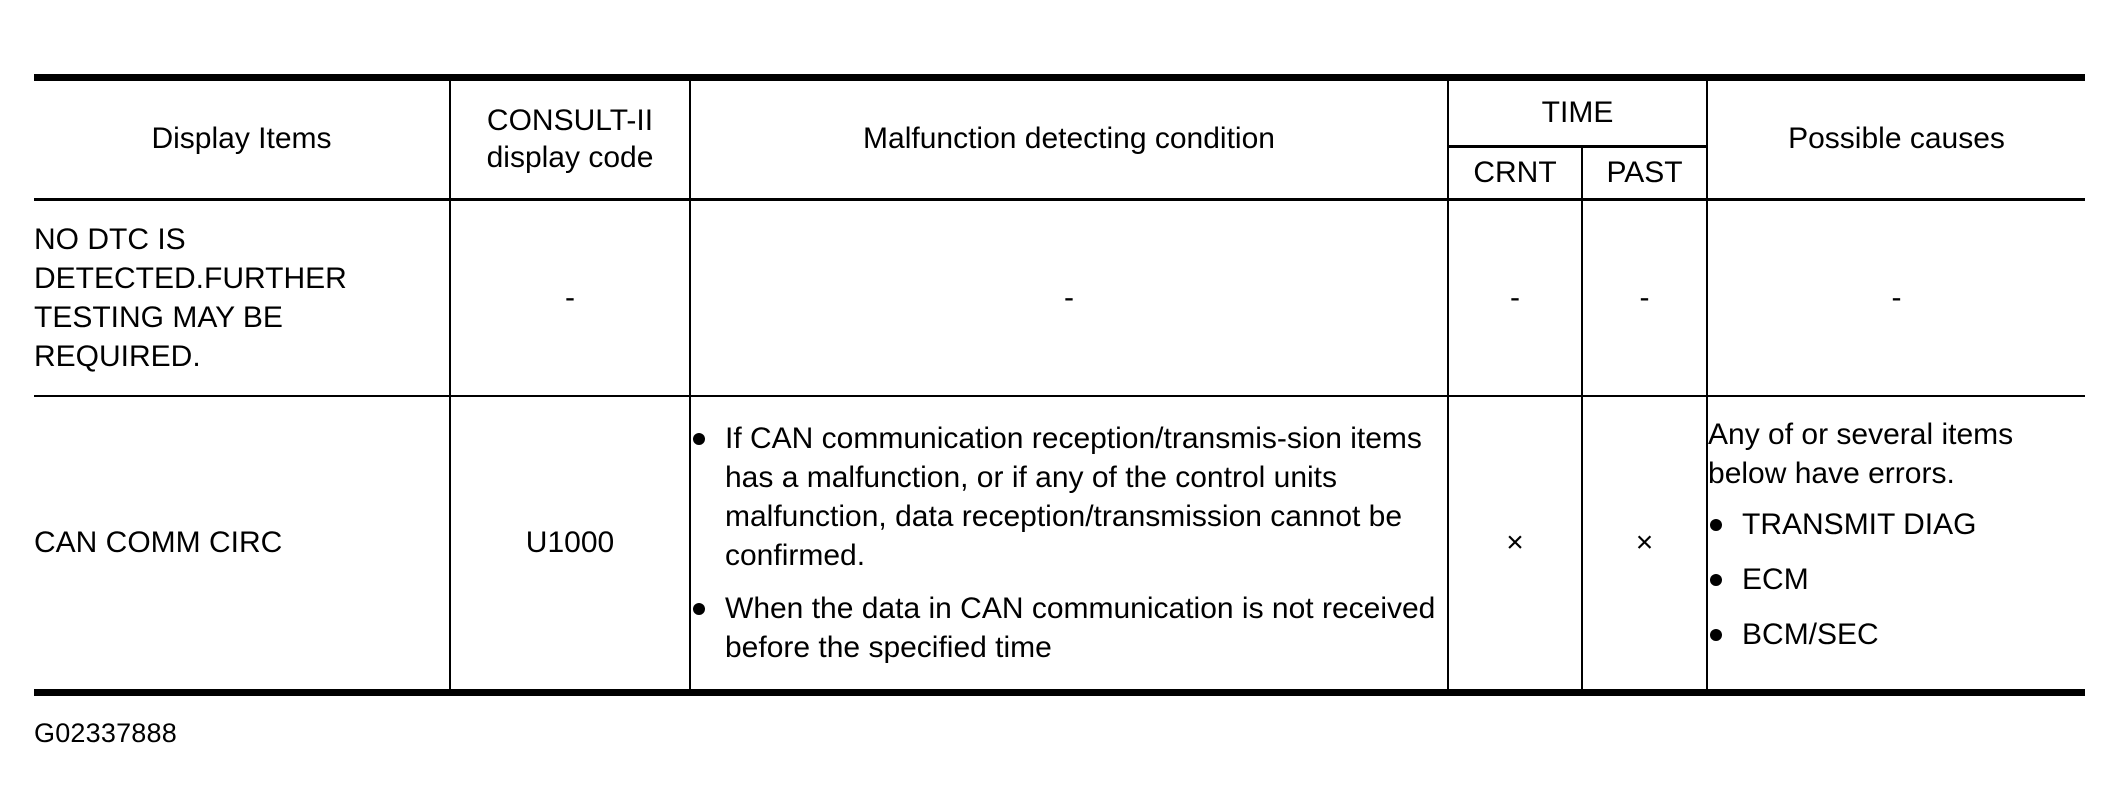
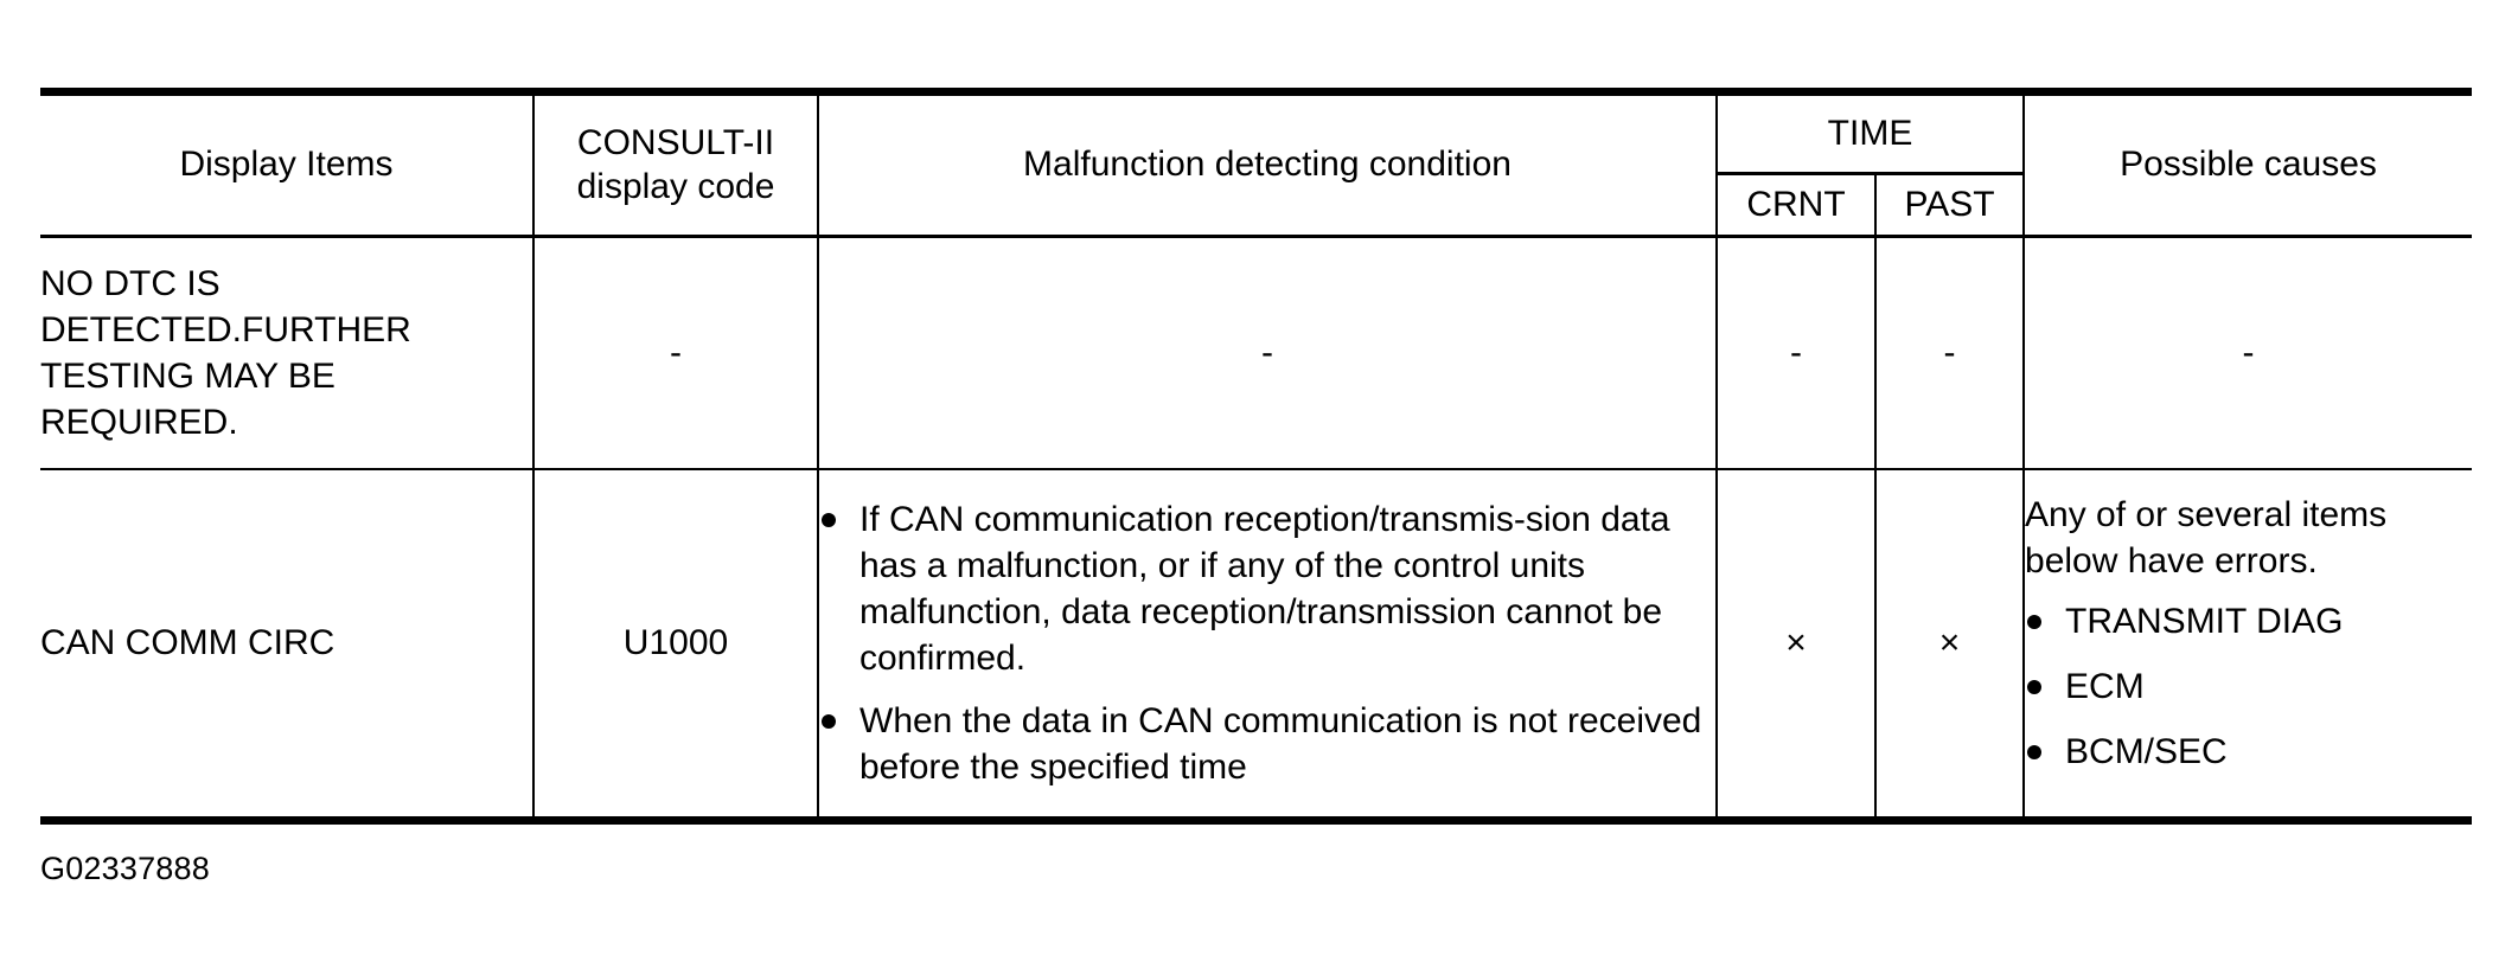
  Display Items	CONSULT-II display code	Malfunction detecting condition	TIME	Possible causes
  CRNT	PAST
  NO DTC IS DETECTED.FURTHER TESTING MAY BE REQUIRED.	-	-	-	-	-
- CAN COMM CIRC	U1000	If CAN communication reception/transmis-sion items has a malfunction, or if any of the control units malfunction, data reception/transmission cannot be confirmed. When the data in CAN communication is not received before the specified time	×	×	Any of or several items below have errors. TRANSMIT DIAG ECM BCM/SEC
+ CAN COMM CIRC	U1000	If CAN communication reception/transmis-sion data has a malfunction, or if any of the control units malfunction, data reception/transmission cannot be confirmed. When the data in CAN communication is not received before the specified time	×	×	Any of or several items below have errors. TRANSMIT DIAG ECM BCM/SEC
  G02337888
